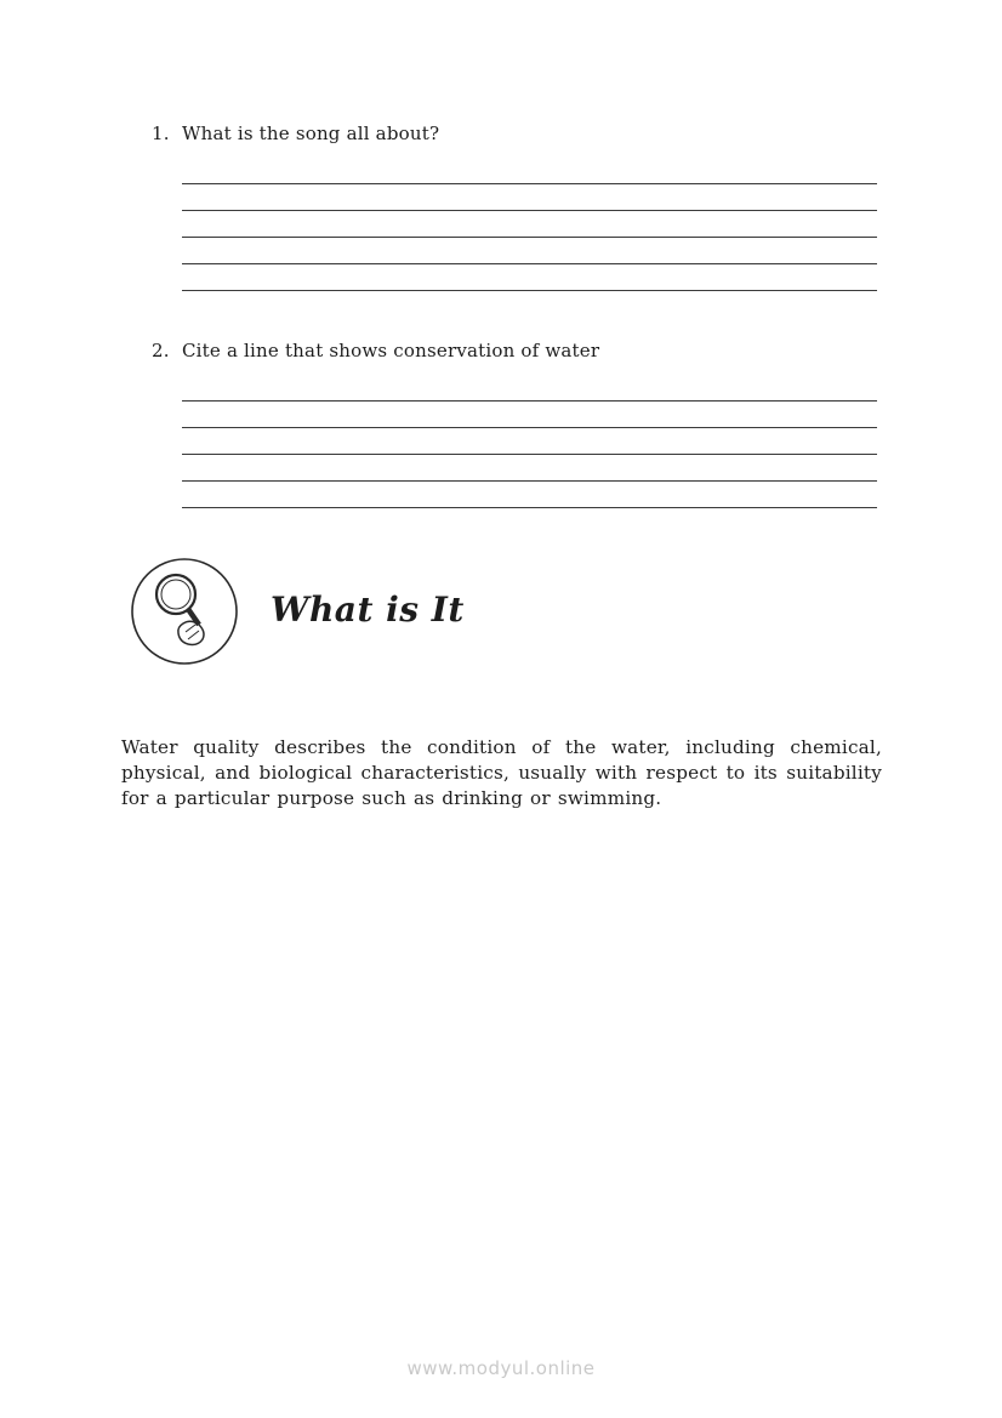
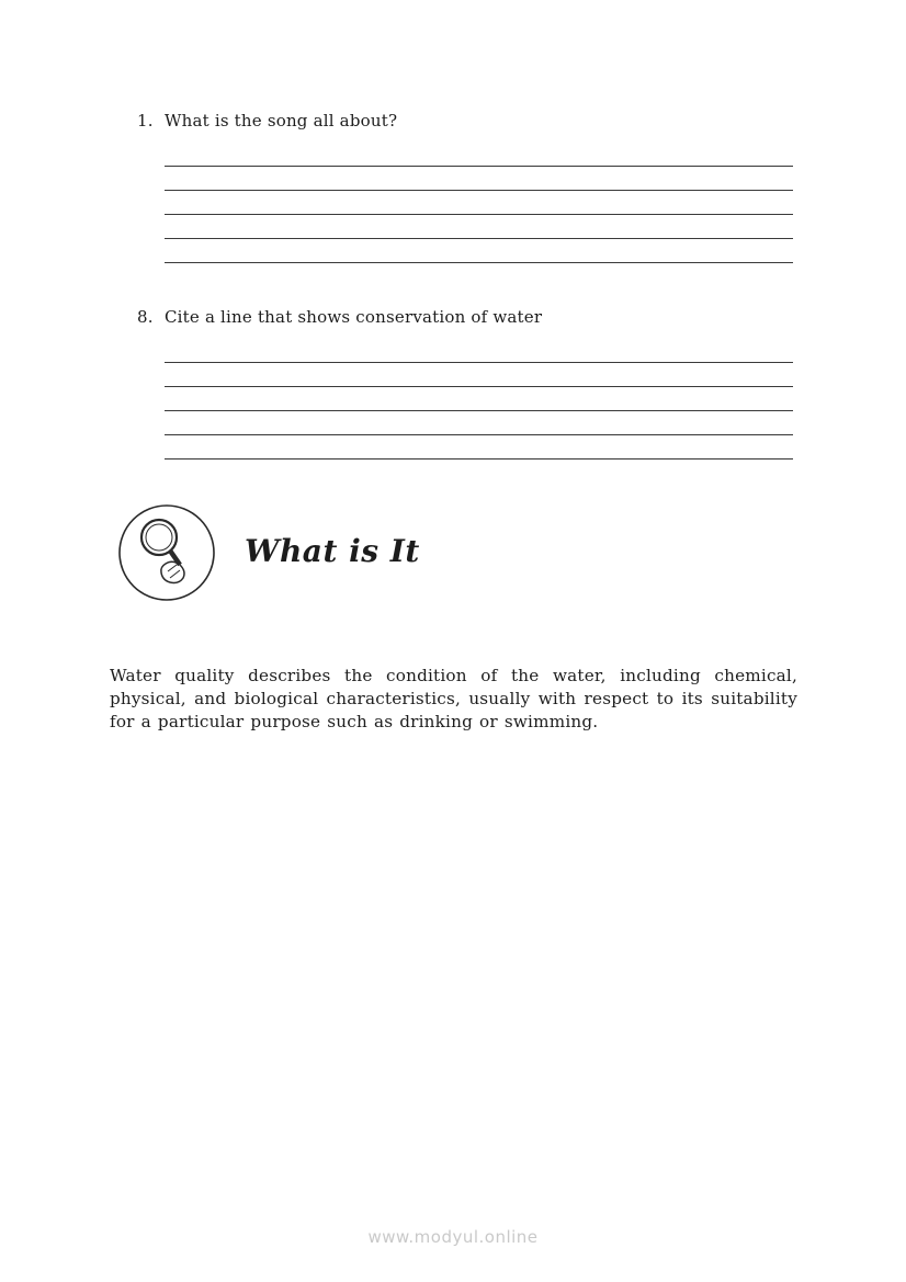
  1.
  What is the song all about?
- 2.
+ 8.
  Cite a line that shows conservation of water
  What is It
  Water quality describes the condition of the water, including chemical, physical, and biological characteristics, usually with respect to its suitability for a particular purpose such as drinking or swimming.
  www.modyul.online
